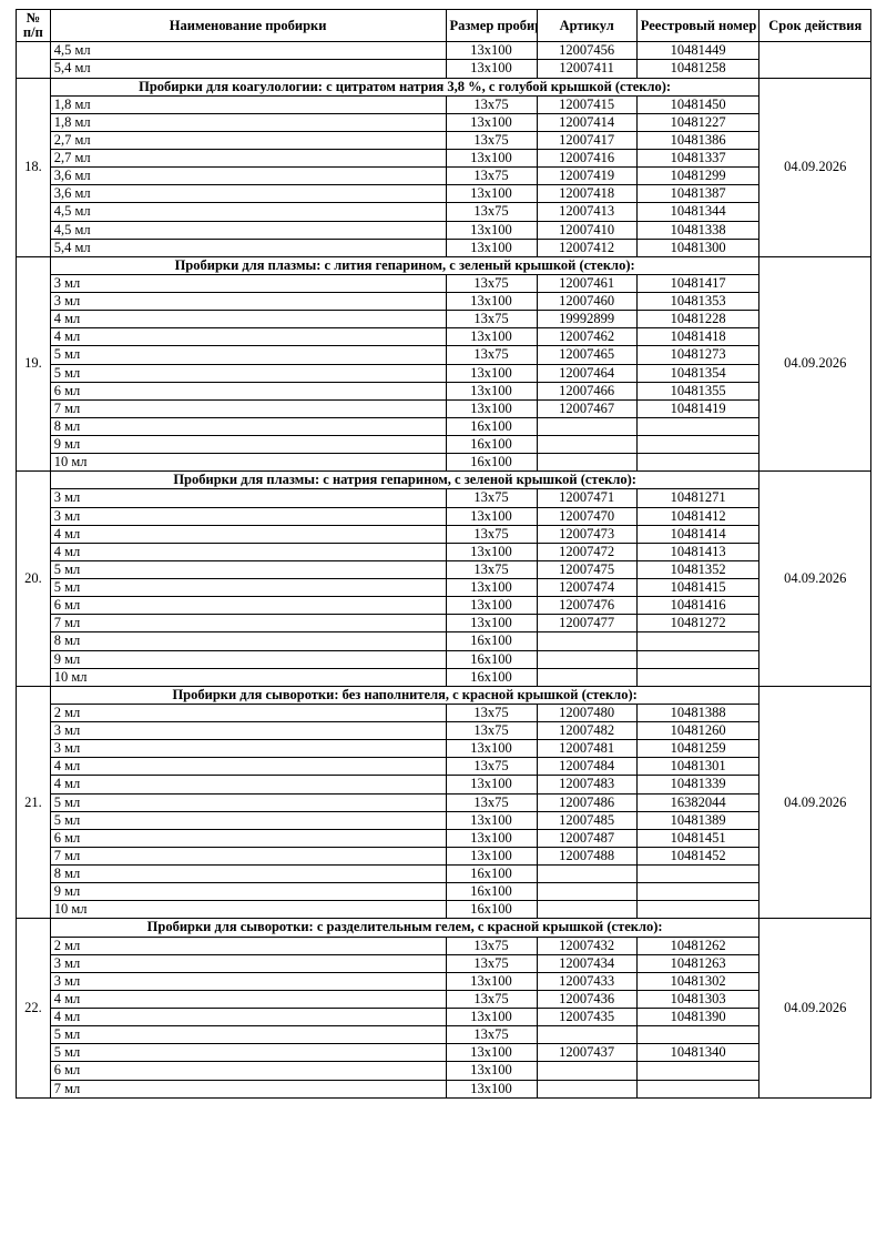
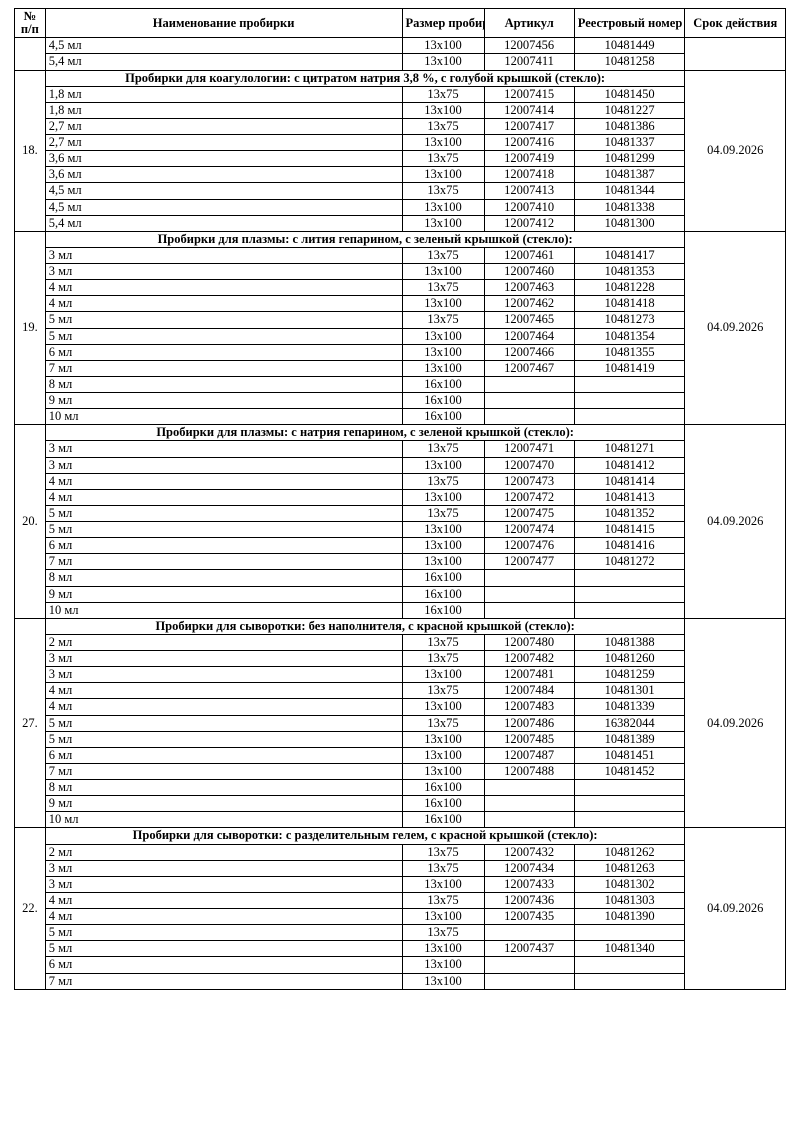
  №п/п	Наименование пробирки	Размер проби	Артикул	Реестровый номер	Срок действия
  	4,5 мл	13х100	12007456	10481449
  5,4 мл	13х100	12007411	10481258
  18.	Пробирки для коагулологии: с цитратом натрия 3,8 %, с голубой крышкой (стекло):	04.09.2026
  1,8 мл	13х75	12007415	10481450
  1,8 мл	13х100	12007414	10481227
  2,7 мл	13х75	12007417	10481386
  2,7 мл	13х100	12007416	10481337
  3,6 мл	13х75	12007419	10481299
  3,6 мл	13х100	12007418	10481387
  4,5 мл	13х75	12007413	10481344
  4,5 мл	13х100	12007410	10481338
  5,4 мл	13х100	12007412	10481300
  19.	Пробирки для плазмы: с лития гепарином, с зеленый крышкой (стекло):	04.09.2026
  3 мл	13х75	12007461	10481417
  3 мл	13х100	12007460	10481353
- 4 мл	13х75	19992899	10481228
+ 4 мл	13х75	12007463	10481228
  4 мл	13х100	12007462	10481418
  5 мл	13х75	12007465	10481273
  5 мл	13х100	12007464	10481354
  6 мл	13х100	12007466	10481355
  7 мл	13х100	12007467	10481419
  8 мл	16х100
  9 мл	16х100
  10 мл	16х100
  20.	Пробирки для плазмы: с натрия гепарином, с зеленой крышкой (стекло):	04.09.2026
  3 мл	13х75	12007471	10481271
  3 мл	13х100	12007470	10481412
  4 мл	13х75	12007473	10481414
  4 мл	13х100	12007472	10481413
  5 мл	13х75	12007475	10481352
  5 мл	13х100	12007474	10481415
  6 мл	13х100	12007476	10481416
  7 мл	13х100	12007477	10481272
  8 мл	16х100
  9 мл	16х100
  10 мл	16х100
- 21.	Пробирки для сыворотки: без наполнителя, с красной крышкой (стекло):	04.09.2026
+ 27.	Пробирки для сыворотки: без наполнителя, с красной крышкой (стекло):	04.09.2026
  2 мл	13х75	12007480	10481388
  3 мл	13х75	12007482	10481260
  3 мл	13х100	12007481	10481259
  4 мл	13х75	12007484	10481301
  4 мл	13х100	12007483	10481339
  5 мл	13х75	12007486	16382044
  5 мл	13х100	12007485	10481389
  6 мл	13х100	12007487	10481451
  7 мл	13х100	12007488	10481452
  8 мл	16х100
  9 мл	16х100
  10 мл	16х100
  22.	Пробирки для сыворотки: с разделительным гелем, с красной крышкой (стекло):	04.09.2026
  2 мл	13х75	12007432	10481262
  3 мл	13х75	12007434	10481263
  3 мл	13х100	12007433	10481302
  4 мл	13х75	12007436	10481303
  4 мл	13х100	12007435	10481390
  5 мл	13х75
  5 мл	13х100	12007437	10481340
  6 мл	13х100
  7 мл	13х100
